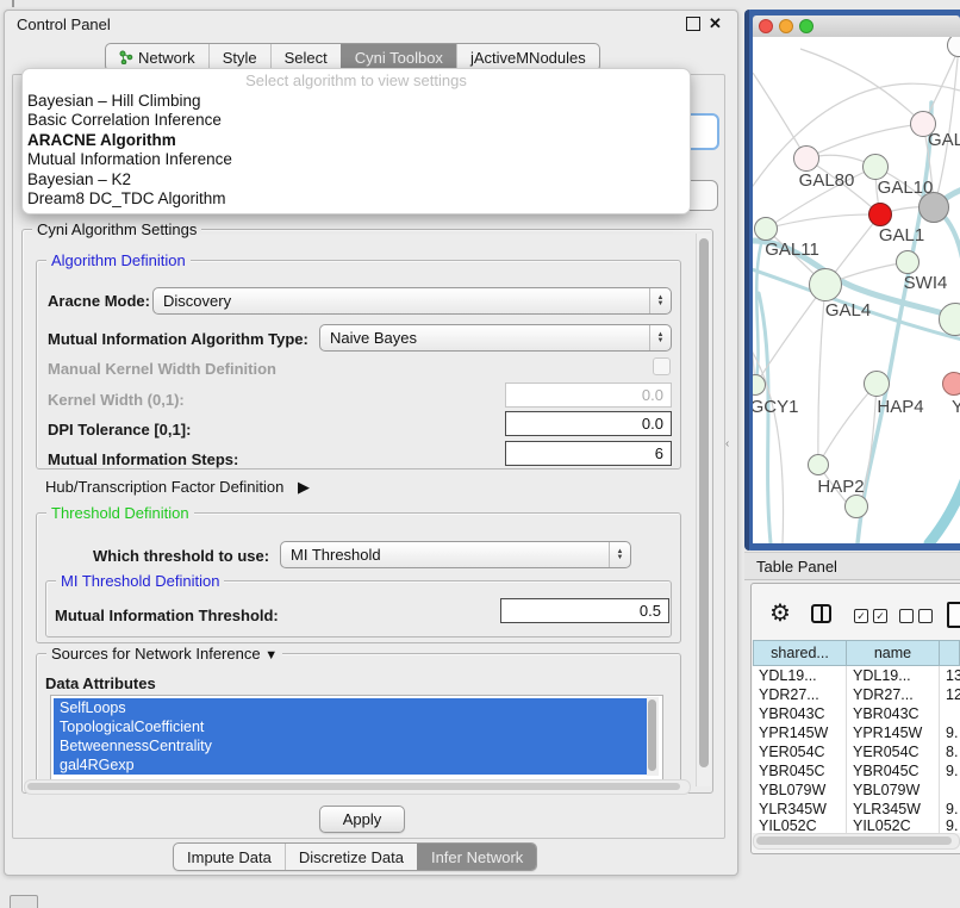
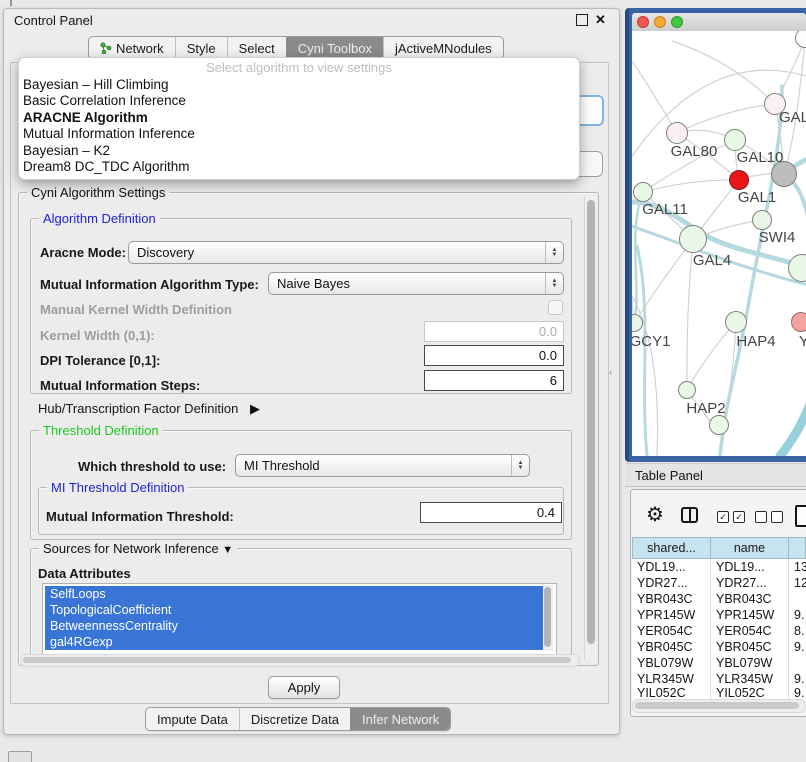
  Control Panel
  ✕
  Network
  Style
  Select
  Cyni Toolbox
  jActiveMNodules
  Cyni Algorithm Settings
  Algorithm Definition
  Aracne Mode:
  Discovery
  Mutual Information Algorithm Type:
  Naive Bayes
  Manual Kernel Width Definition
  Kernel Width (0,1):
  0.0
  DPI Tolerance [0,1]:
  0.0
  Mutual Information Steps:
  6
  Hub/Transcription Factor Definition ▶
  Threshold Definition
  Which threshold to use:
  MI Threshold
  MI Threshold Definition
  Mutual Information Threshold:
- 0.5
+ 0.4
  Sources for Network Inference ▼
  Data Attributes
  SelfLoops
  TopologicalCoefficient
  BetweennessCentrality
  gal4RGexp
  Apply
  Impute Data
  Discretize Data
  Infer Network
  Select algorithm to view settings
  Bayesian – Hill Climbing
  Basic Correlation Inference
  ARACNE Algorithm
  Mutual Information Inference
  Bayesian – K2
  Dream8 DC_TDC Algorithm
  ‹
  GAL
  GAL80
  GAL10
  GAL1
  GAL11
  SWI4
  GAL4
  GCY1
  HAP4
  Y
  HAP2
  Table Panel
  ⚙
  ✓
  ✓
  shared...
  name
  YDL19...
  YDL19...
  13
  YDR27...
  YDR27...
  12
  YBR043C
  YBR043C
  YPR145W
  YPR145W
  9.
  YER054C
  YER054C
  8.
  YBR045C
  YBR045C
  9.
  YBL079W
  YBL079W
  YLR345W
  YLR345W
  9.
  YIL052C
  YIL052C
  9.
